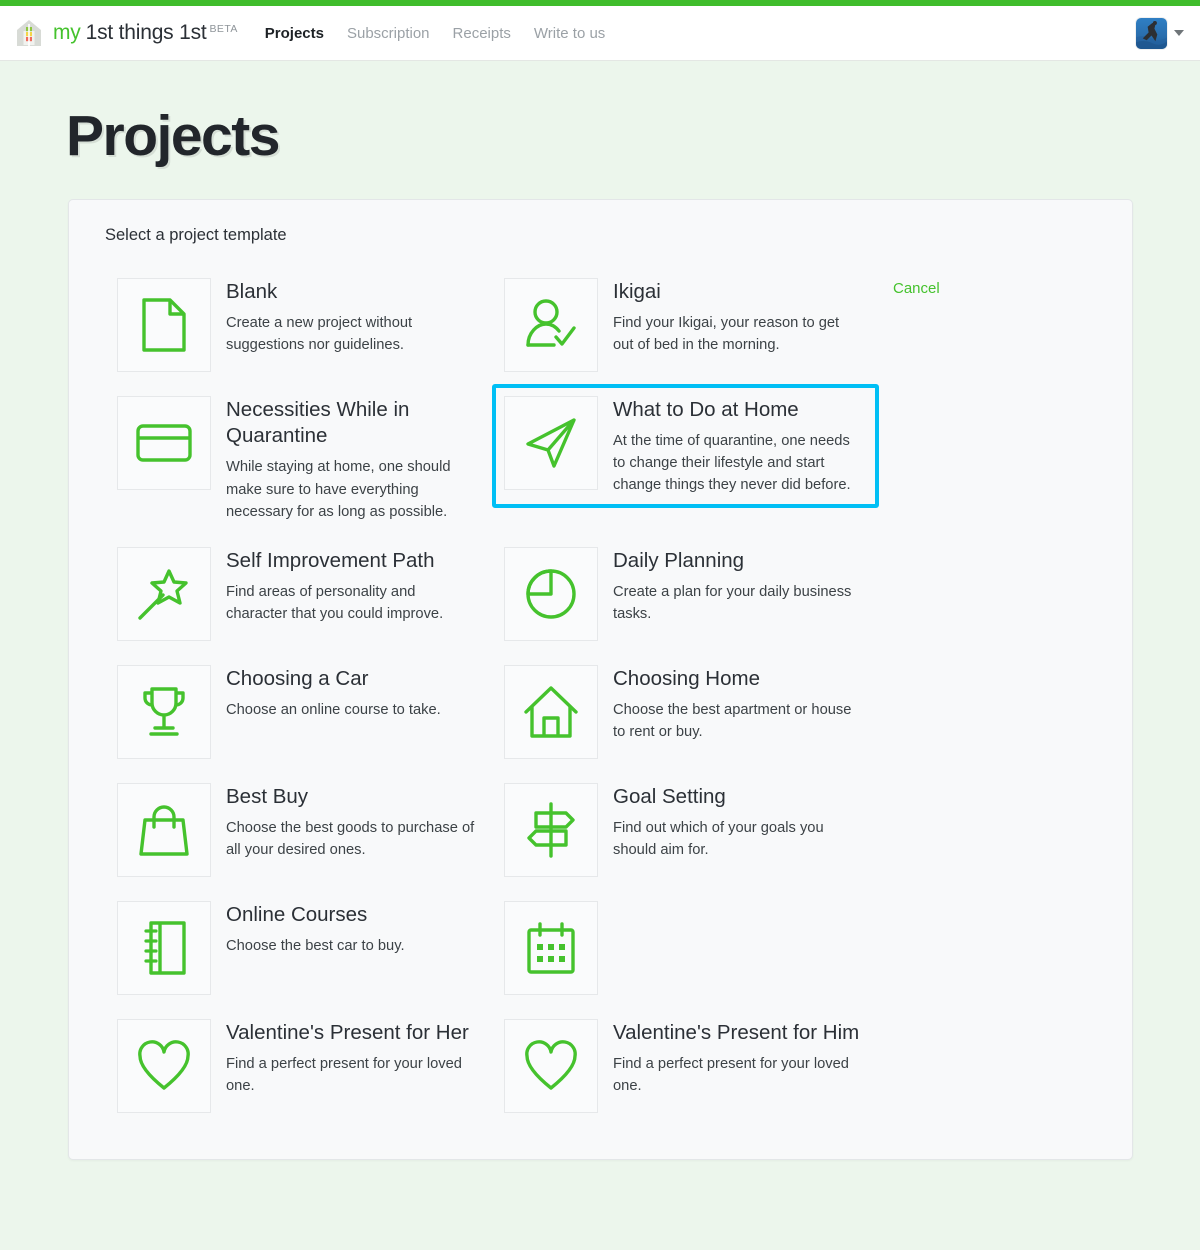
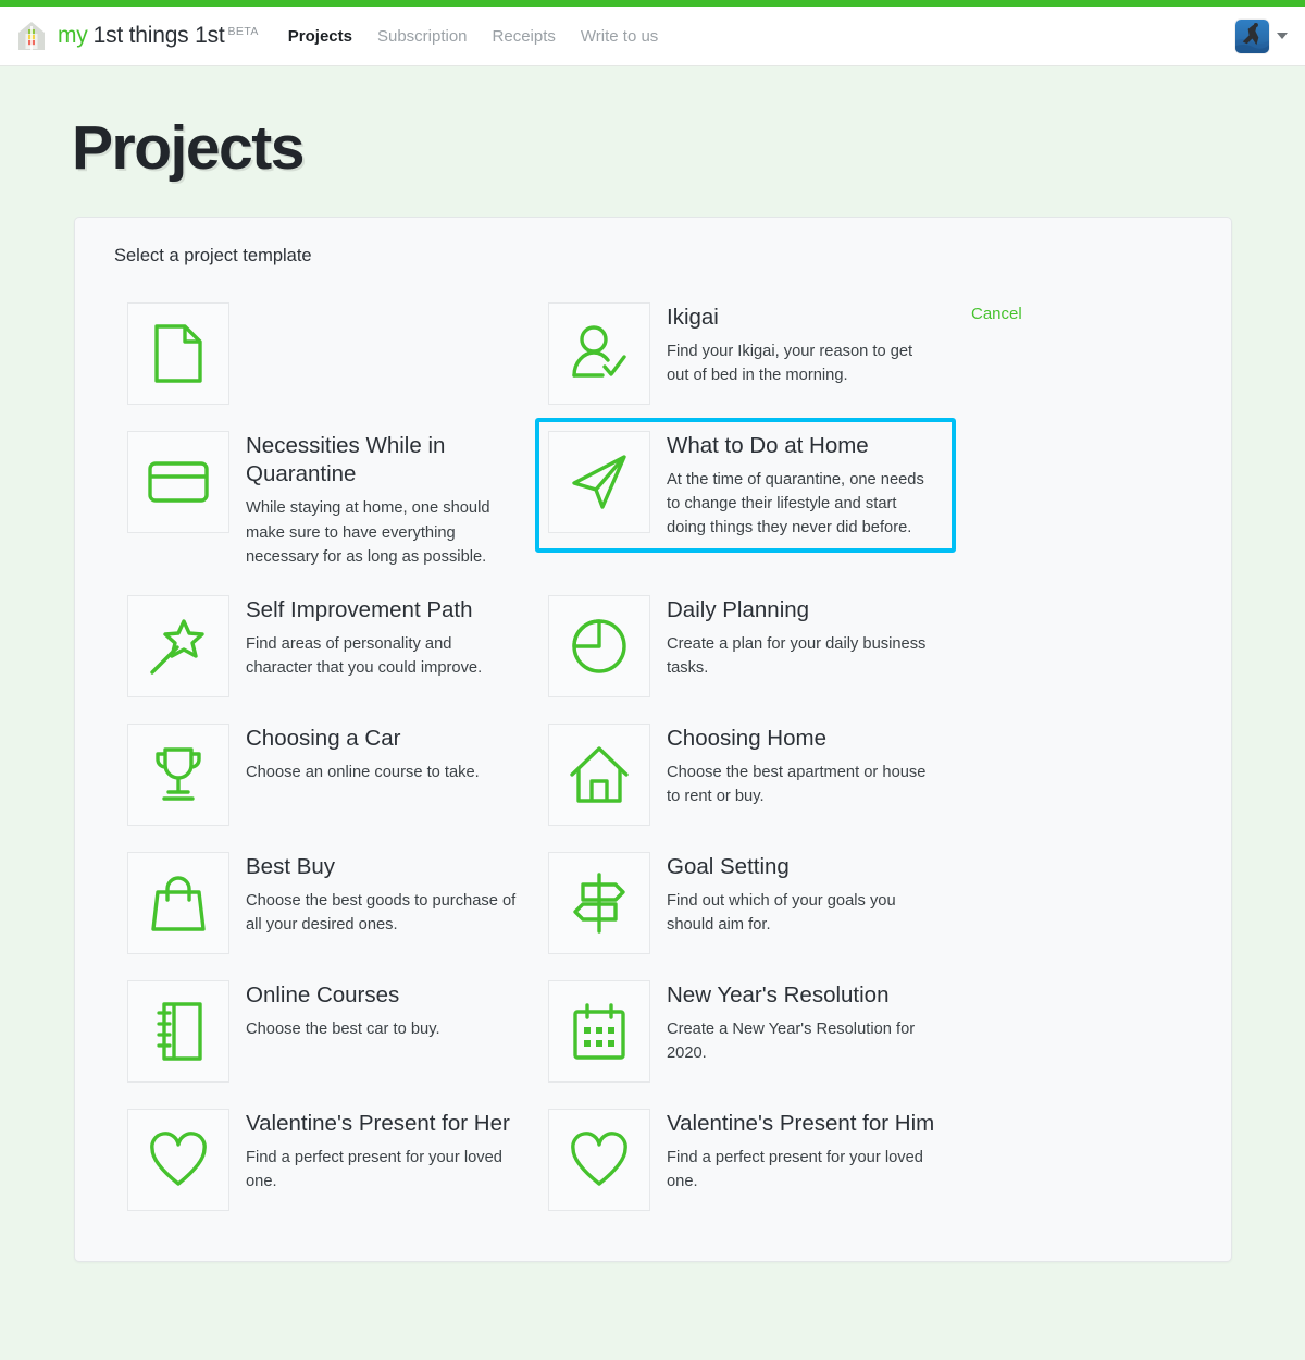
  my
  1st things 1st
  BETA
  Projects
  Subscription
  Receipts
  Write to us
  Projects
  Select a project template
- Blank
- Create a new project without suggestions nor guidelines.
  Ikigai
  Find your Ikigai, your reason to get out of bed in the morning.
  Cancel
  Necessities While in Quarantine
  While staying at home, one should make sure to have everything necessary for as long as possible.
  What to Do at Home
- At the time of quarantine, one needs to change their lifestyle and start change things they never did before.
+ At the time of quarantine, one needs to change their lifestyle and start doing things they never did before.
  Self Improvement Path
  Find areas of personality and character that you could improve.
  Daily Planning
  Create a plan for your daily business tasks.
  Choosing a Car
  Choose an online course to take.
  Choosing Home
  Choose the best apartment or house to rent or buy.
  Best Buy
  Choose the best goods to purchase of all your desired ones.
  Goal Setting
  Find out which of your goals you should aim for.
  Online Courses
  Choose the best car to buy.
+ New Year's Resolution
+ Create a New Year's Resolution for 2020.
  Valentine's Present for Her
  Find a perfect present for your loved one.
  Valentine's Present for Him
  Find a perfect present for your loved one.
